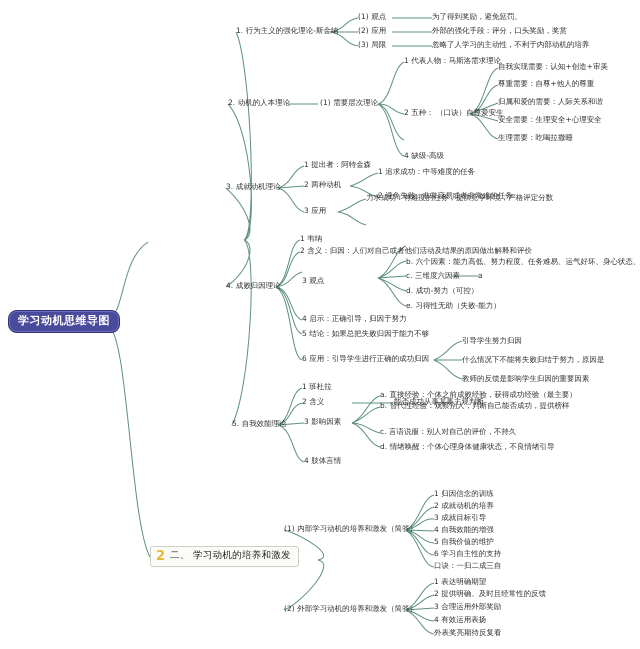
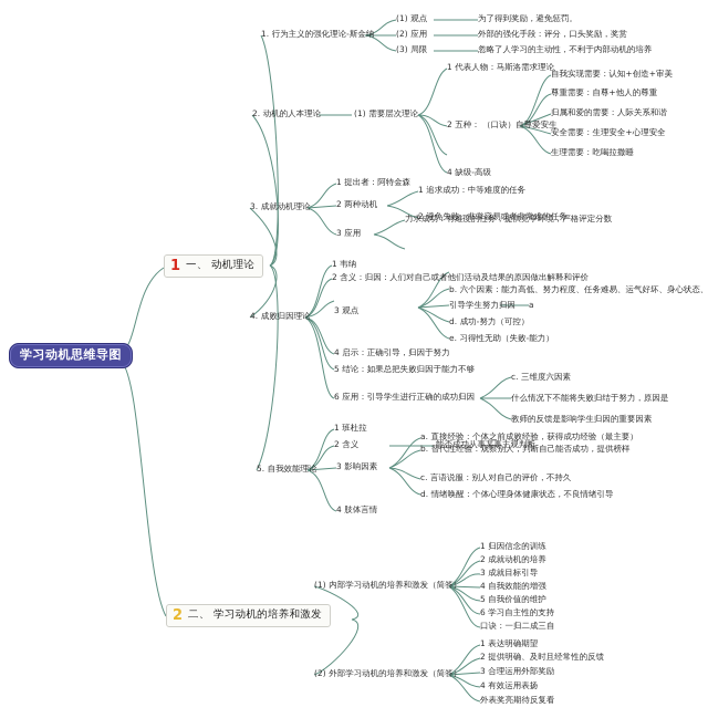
  学习动机思维导图
+ 1
+ 一、 动机理论
  2
  二、 学习动机的培养和激发
  1. 行为主义的强化理论-斯金纳
  (1) 观点
  为了得到奖励，避免惩罚。
  (2) 应用
  外部的强化手段：评分，口头奖励，奖赏
  (3) 局限
  忽略了人学习的主动性，不利于内部动机的培养
  2. 动机的人本理论
  (1) 需要层次理论
  1 代表人物：马斯洛需求理论
  2 五种： （口诀）自尊爱安生
  自我实现需要：认知+创造+审美
  尊重需要：自尊+他人的尊重
  归属和爱的需要：人际关系和谐
  安全需要：生理安全+心理安全
  生理需要：吃喝拉撒睡
  4 缺级-高级
  3. 成就动机理论
  1 提出者：阿特金森
  2 两种动机
  1 追求成功：中等难度的任务
  2 避免失败：非常容易或者非常难的任务
  3 应用
  力求成功：有难度的任务，提供竞争环境，严格评定分数
  4. 成败归因理论
  1 韦纳
  2 含义：归因：人们对自己或者他们活动及结果的原因做出解释和评价
  3 观点
  b. 六个因素：能力高低、努力程度、任务难易、运气好坏、身心状态、
- c. 三维度六因素
+ 引导学生努力归因
  a
  d. 成功-努力（可控）
  e. 习得性无助（失败-能力）
  4 启示：正确引导，归因于努力
  5 结论：如果总把失败归因于能力不够
  6 应用：引导学生进行正确的成功归因
- 引导学生努力归因
+ c. 三维度六因素
  什么情况下不能将失败归结于努力，原因是
  教师的反馈是影响学生归因的重要因素
  5. 自我效能理论
  1 班杜拉
  2 含义
  能否成功从事某事主观判断
  3 影响因素
  a. 直接经验：个体之前成败经验，获得成功经验（最主要）
  b. 替代性经验：观察别人，判断自己能否成功，提供榜样
  c. 言语说服：别人对自己的评价，不持久
  d. 情绪唤醒：个体心理身体健康状态，不良情绪引导
  4 肢体言情
  (1) 内部学习动机的培养和激发（简答）
  1 归因信念的训练
  2 成就动机的培养
  3 成就目标引导
  4 自我效能的增强
  5 自我价值的维护
  6 学习自主性的支持
  口诀：一归二成三自
  (2) 外部学习动机的培养和激发（简答）
  1 表达明确期望
  2 提供明确、及时且经常性的反馈
  3 合理运用外部奖励
  4 有效运用表扬
  外表奖亮期待反复看
